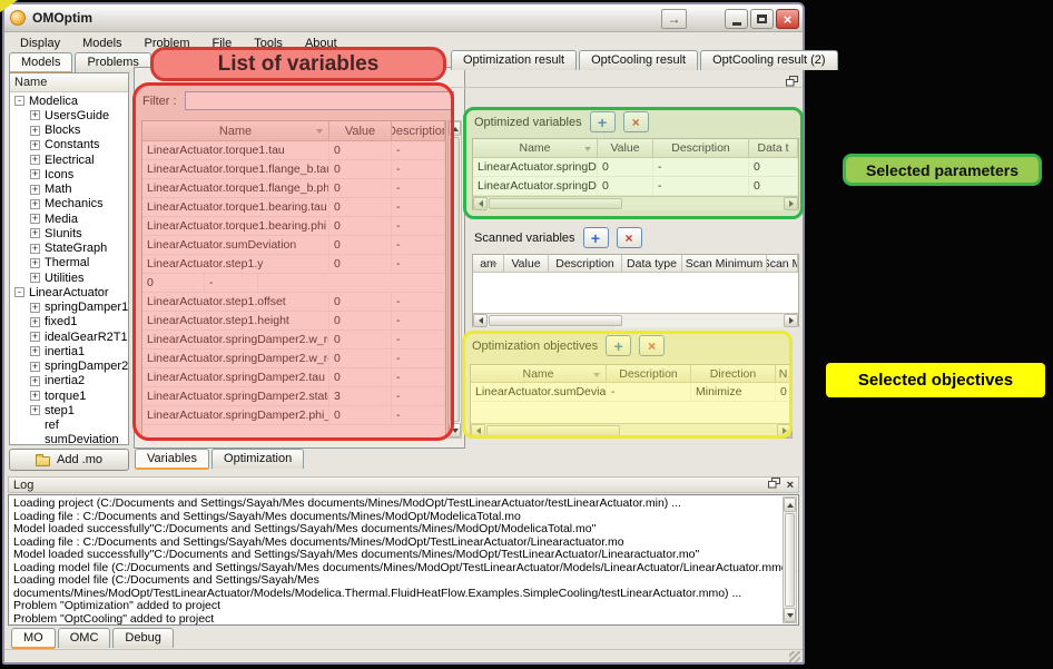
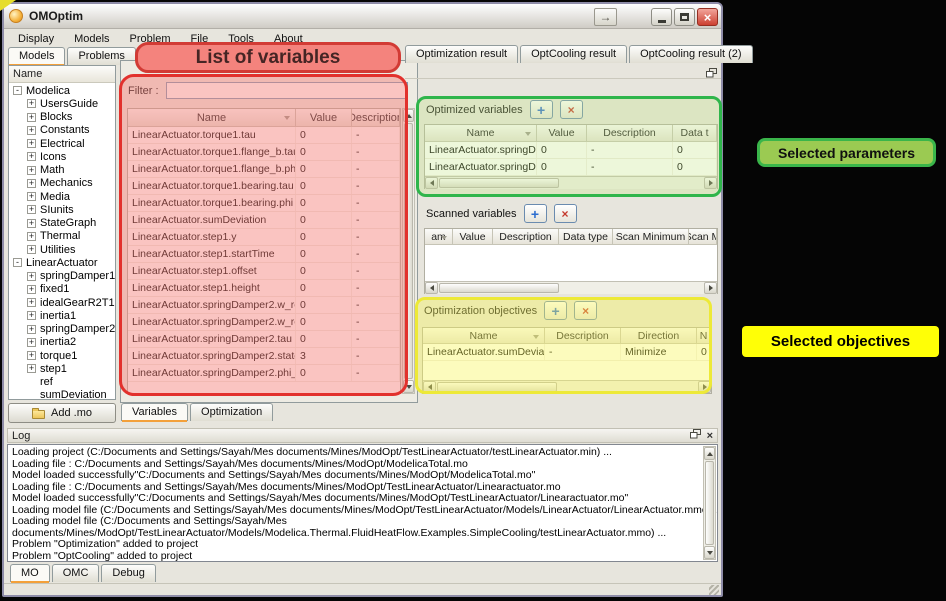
  OMOptim
  →
  ×
  Display
  Models
  Problem
  File
  Tools
  About
  Models
  Problems
  Name
  -
  Modelica
  +
  UsersGuide
  +
  Blocks
  +
  Constants
  +
  Electrical
  +
  Icons
  +
  Math
  +
  Mechanics
  +
  Media
  +
  SIunits
  +
  StateGraph
  +
  Thermal
  +
  Utilities
  -
  LinearActuator
  +
  springDamper1
  +
  fixed1
  +
  idealGearR2T1
  +
  inertia1
  +
  springDamper2
  +
  inertia2
  +
  torque1
  +
  step1
  ref
  sumDeviation
  Add .mo
  Filter :
  Name
  Value
  Descriptio
  LinearActuator.torque1.tau
  0
  -
  LinearActuator.torque1.flange_b.ta
  0
  -
  LinearActuator.torque1.flange_b.ph
  0
  -
  LinearActuator.torque1.bearing.tau
  0
  -
  LinearActuator.torque1.bearing.phi
  0
  -
  LinearActuator.sumDeviation
  0
  -
  LinearActuator.step1.y
  0
  -
+ LinearActuator.step1.startTime
  0
  -
  LinearActuator.step1.offset
  0
  -
  LinearActuator.step1.height
  0
  -
  LinearActuator.springDamper2.w_r
  0
  -
  LinearActuator.springDamper2.w_r
  0
  -
  LinearActuator.springDamper2.tau
  0
  -
  LinearActuator.springDamper2.stat
  3
  -
  LinearActuator.springDamper2.phi_
  0
  -
  Variables
  Optimization
  Optimization result
  OptCooling result
  OptCooling result (2)
  Optimized variables
  +
  ×
  Name
  Value
  Description
  Data t
  LinearActuator.springD
  0
  -
  0
  LinearActuator.springD
  0
  -
  0
  Scanned variables
  +
  ×
  am
  Value
  Description
  Data type
  Scan Minimum
  Scan M
  Optimization objectives
  +
  ×
  Name
  Description
  Direction
  N
  LinearActuator.sumDevia
  -
  Minimize
  0
  Log
  ×
  Loading project (C:/Documents and Settings/Sayah/Mes documents/Mines/ModOpt/TestLinearActuator/testLinearActuator.min) ...
  Loading file : C:/Documents and Settings/Sayah/Mes documents/Mines/ModOpt/ModelicaTotal.mo
  Model loaded successfully"C:/Documents and Settings/Sayah/Mes documents/Mines/ModOpt/ModelicaTotal.mo"
  Loading file : C:/Documents and Settings/Sayah/Mes documents/Mines/ModOpt/TestLinearActuator/Linearactuator.mo
  Model loaded successfully"C:/Documents and Settings/Sayah/Mes documents/Mines/ModOpt/TestLinearActuator/Linearactuator.mo"
  Loading model file (C:/Documents and Settings/Sayah/Mes documents/Mines/ModOpt/TestLinearActuator/Models/LinearActuator/LinearActuator.mm
  Loading model file (C:/Documents and Settings/Sayah/Mes
  documents/Mines/ModOpt/TestLinearActuator/Models/Modelica.Thermal.FluidHeatFlow.Examples.SimpleCooling/testLinearActuator.mmo) ...
  Problem "Optimization" added to project
  Problem "OptCooling" added to project
  MO
  OMC
  Debug
  List of variables
  Selected parameters
  Selected objectives
